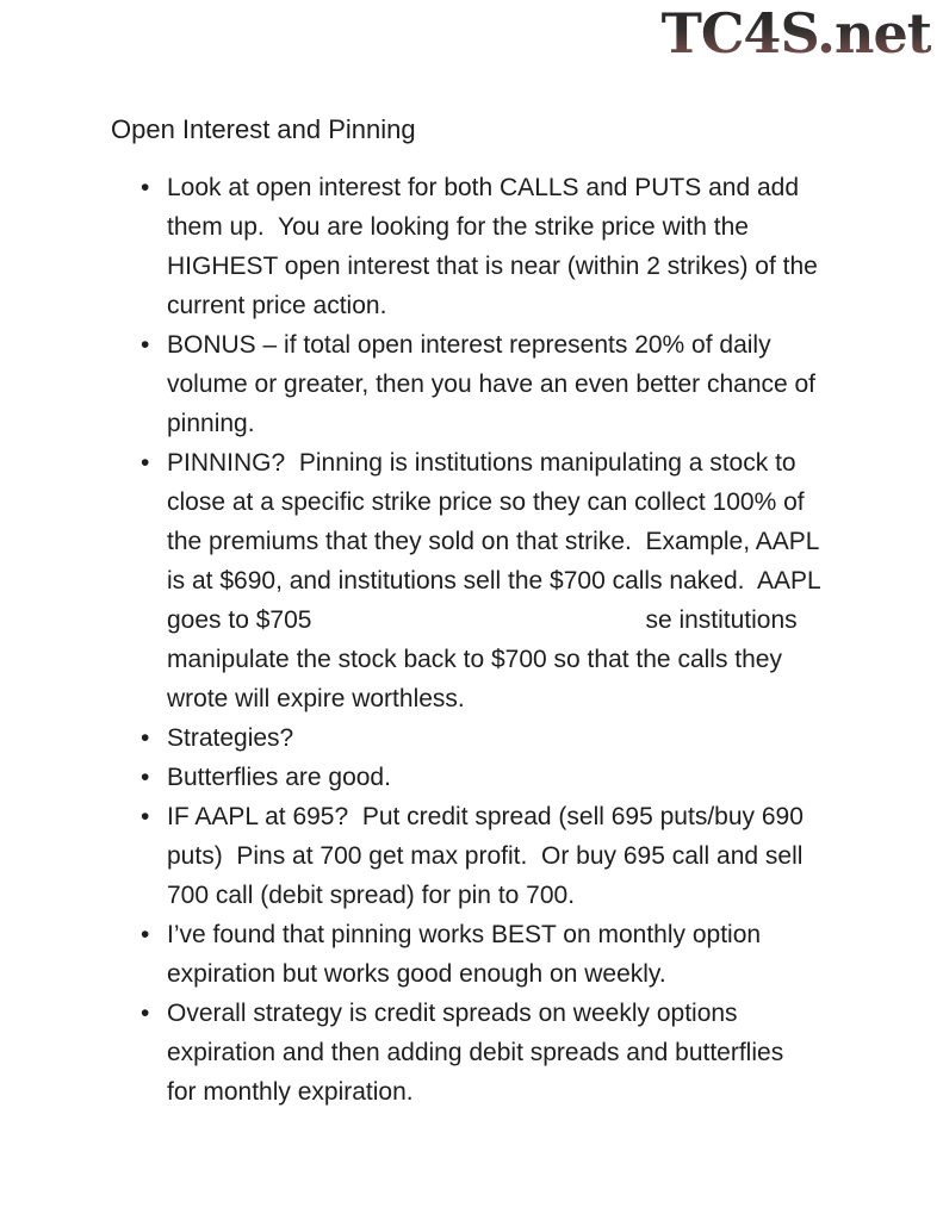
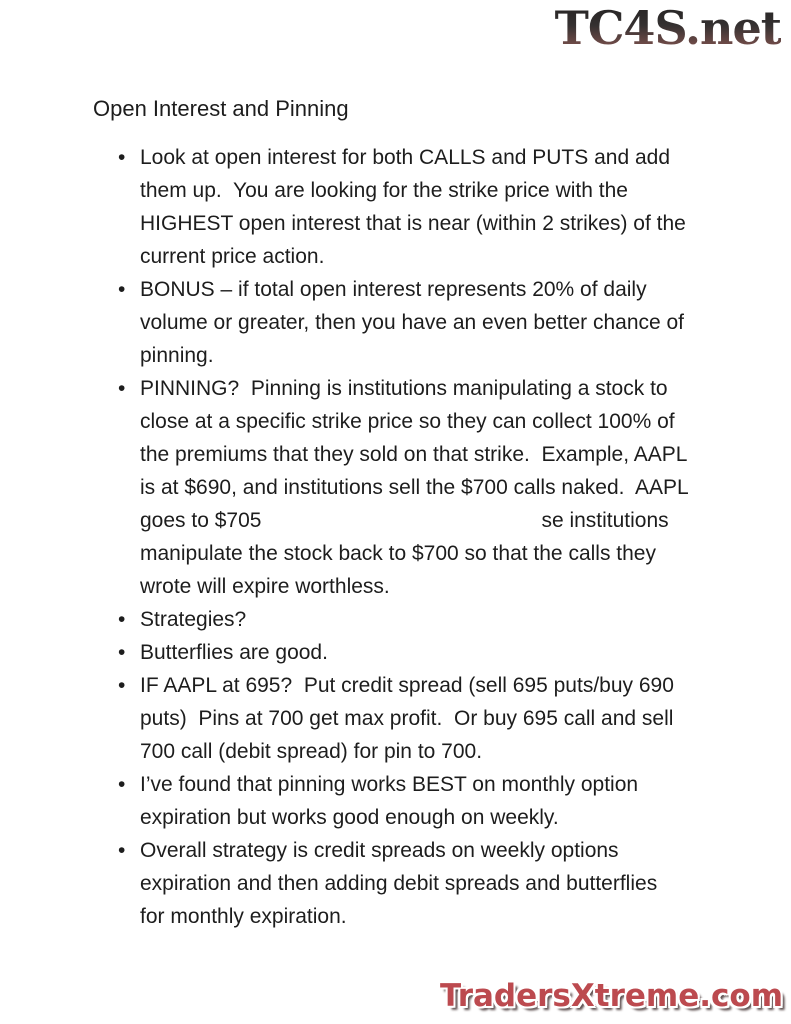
  TC4S.net
  Open Interest and Pinning
  •
  Look at open interest for both CALLS and PUTS and add
  them up. You are looking for the strike price with the
  HIGHEST open interest that is near (within 2 strikes) of the
  current price action.
  •
  BONUS – if total open interest represents 20% of daily
  volume or greater, then you have an even better chance of
  pinning.
  •
  PINNING? Pinning is institutions manipulating a stock to
  close at a specific strike price so they can collect 100% of
  the premiums that they sold on that strike. Example, AAPL
  is at $690, and institutions sell the $700 calls naked. AAPL
  goes to $705
  se institutions
  manipulate the stock back to $700 so that the calls they
  wrote will expire worthless.
  •
  Strategies?
  •
  Butterflies are good.
  •
  IF AAPL at 695? Put credit spread (sell 695 puts/buy 690
  puts) Pins at 700 get max profit. Or buy 695 call and sell
  700 call (debit spread) for pin to 700.
  •
  I’ve found that pinning works BEST on monthly option
  expiration but works good enough on weekly.
  •
  Overall strategy is credit spreads on weekly options
  expiration and then adding debit spreads and butterflies
  for monthly expiration.
+ TradersXtreme.com
